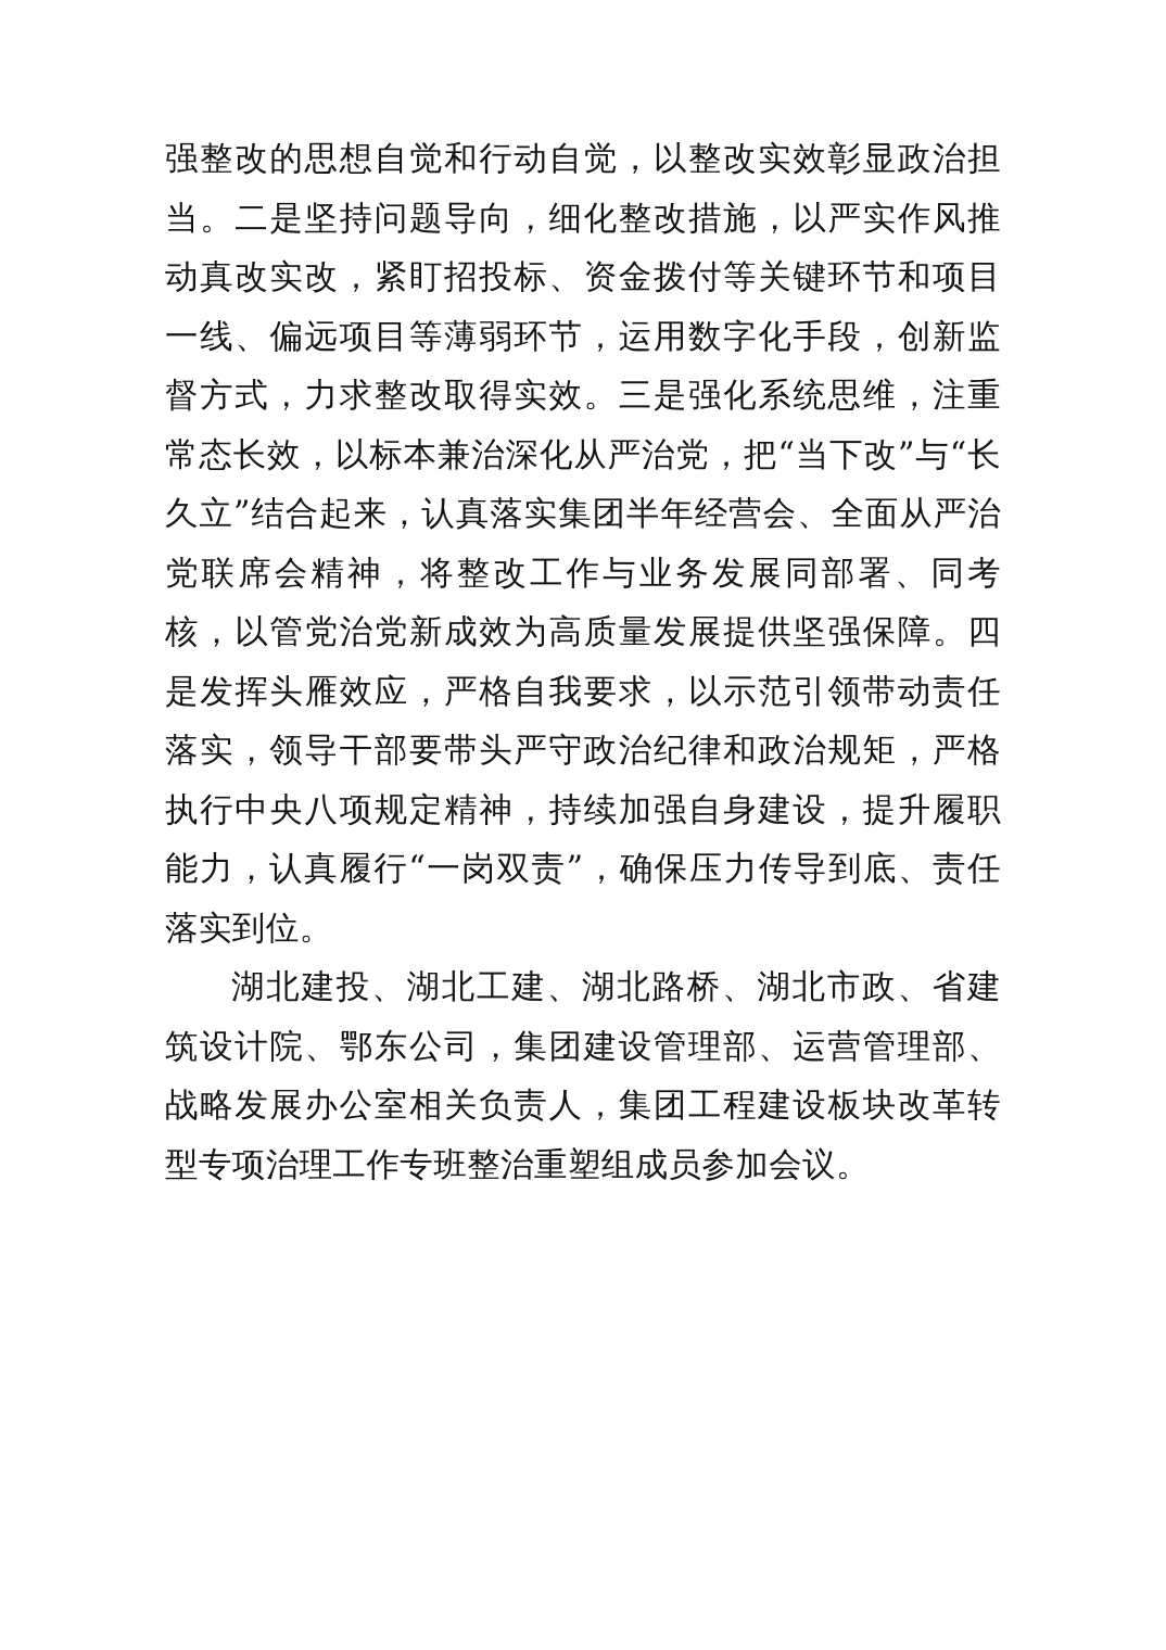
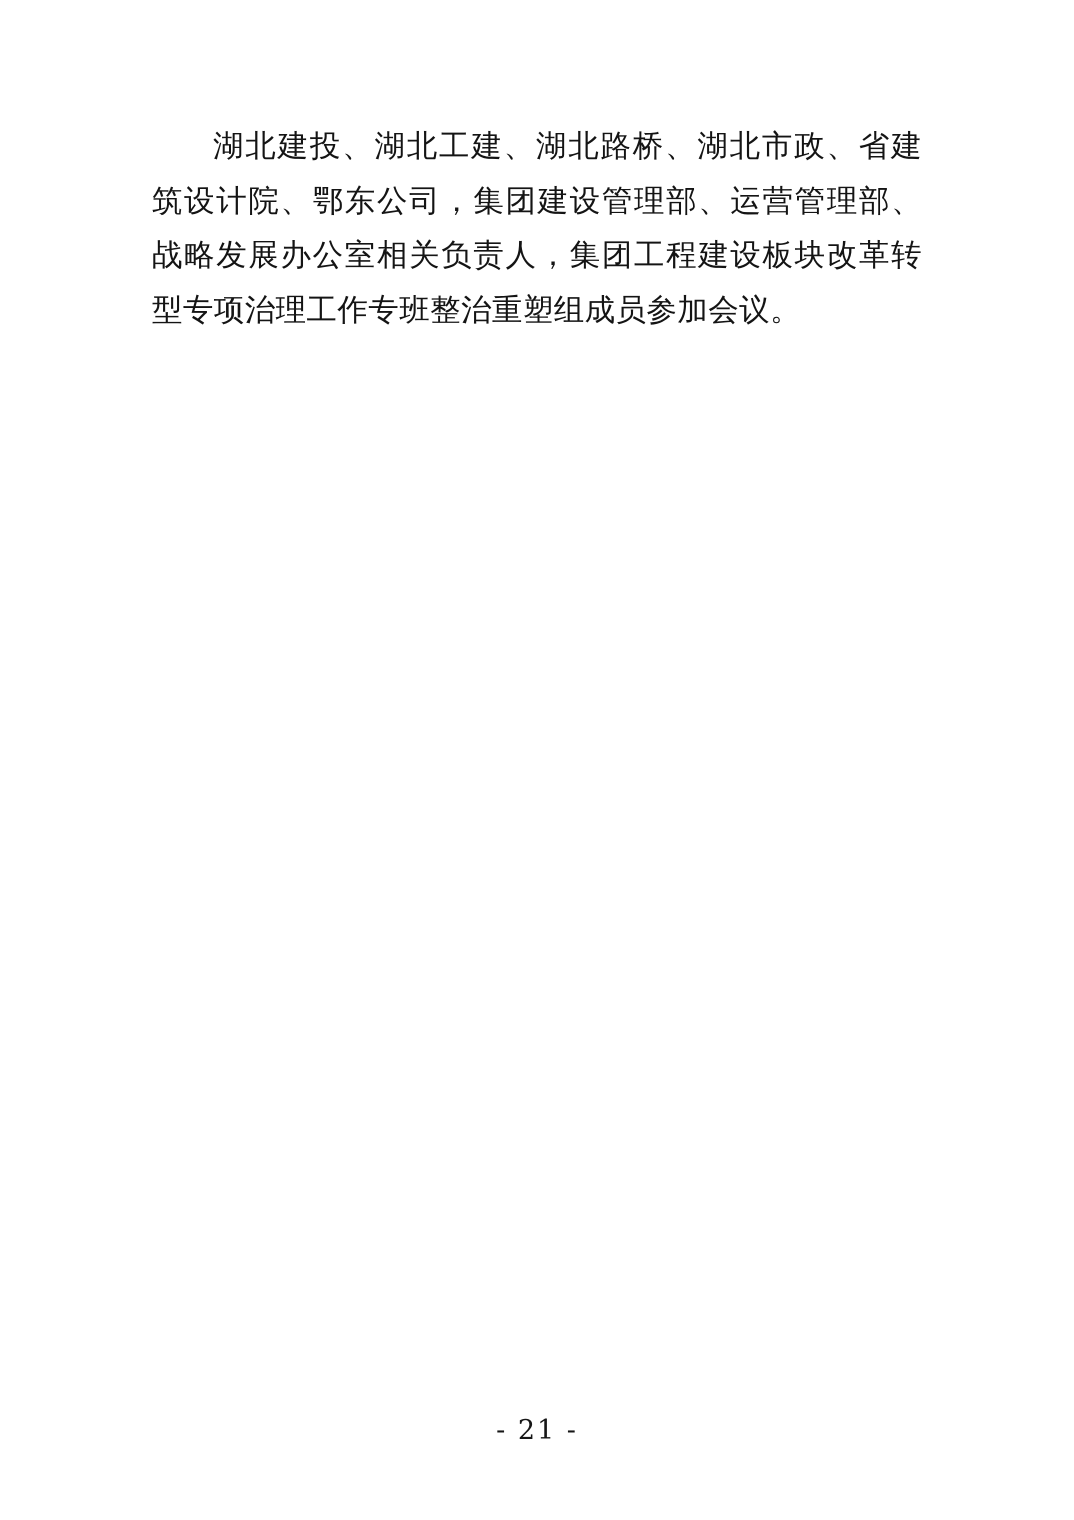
- 强整改的思想自觉和行动自觉，以整改实效彰显政治担当。二是坚持问题导向，细化整改措施，以严实作风推动真改实改，紧盯招投标、资金拨付等关键环节和项目一线、偏远项目等薄弱环节，运用数字化手段，创新监督方式，力求整改取得实效。三是强化系统思维，注重常态长效，以标本兼治深化从严治党，把“当下改”与“长久立”结合起来，认真落实集团半年经营会、全面从严治党联席会精神，将整改工作与业务发展同部署、同考核，以管党治党新成效为高质量发展提供坚强保障。四是发挥头雁效应，严格自我要求，以示范引领带动责任落实，领导干部要带头严守政治纪律和政治规矩，严格执行中央八项规定精神，持续加强自身建设，提升履职能力，认真履行“一岗双责”，确保压力传导到底、责任落实到位。
  湖北建投、湖北工建、湖北路桥、湖北市政、省建筑设计院、鄂东公司，集团建设管理部、运营管理部、战略发展办公室相关负责人，集团工程建设板块改革转型专项治理工作专班整治重塑组成员参加会议。
+ - 21 -
